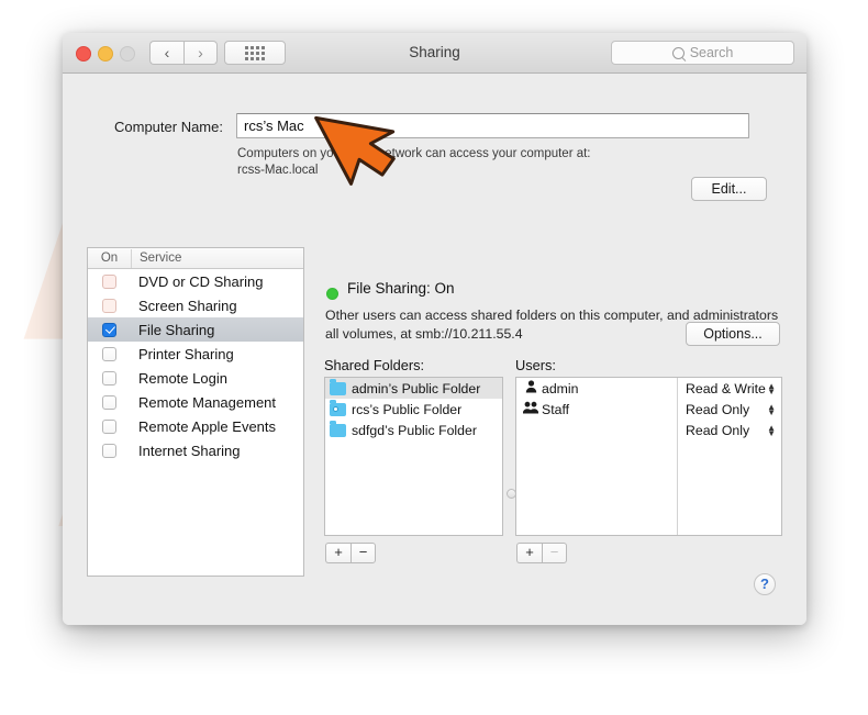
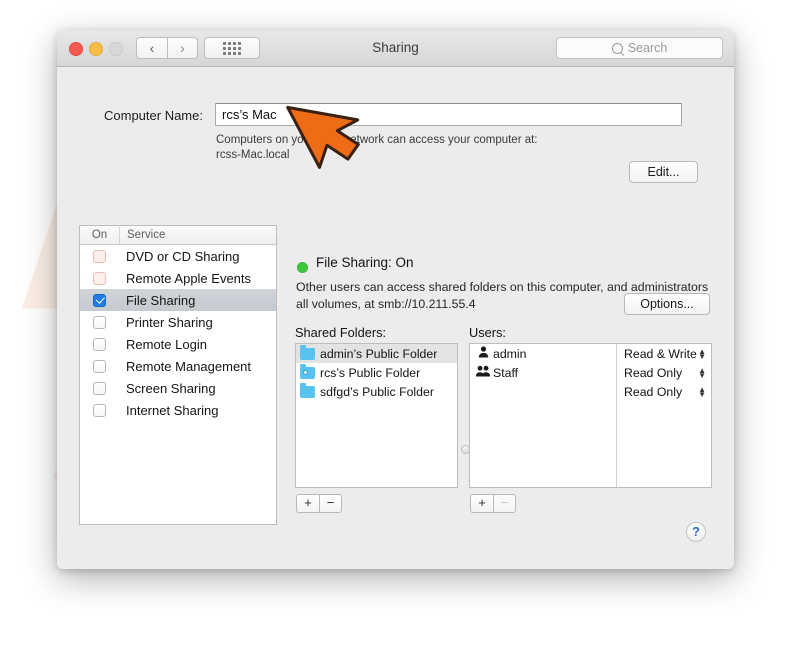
  ‹
  ›
  Sharing
  Search
  Computer Name:
  rcs’s Mac
  Computers on yotwork can access your computer at:
  rcss-Mac.local
  Edit...
  On
  Service
  DVD or CD Sharing
- Screen Sharing
+ Remote Apple Events
  File Sharing
  Printer Sharing
  Remote Login
  Remote Management
- Remote Apple Events
+ Screen Sharing
  Internet Sharing
  File Sharing: On
  Other users can access shared folders on this computer, and administrators all volumes, at smb://10.211.55.4
  Options...
  Shared Folders:
  admin’s Public Folder
  rcs’s Public Folder
  sdfgd’s Public Folder
  +
  −
  Users:
  admin
  Staff
  Read & Write
  ▲
  ▼
  Read Only
  ▲
  ▼
  Read Only
  ▲
  ▼
  +
  −
  ?
